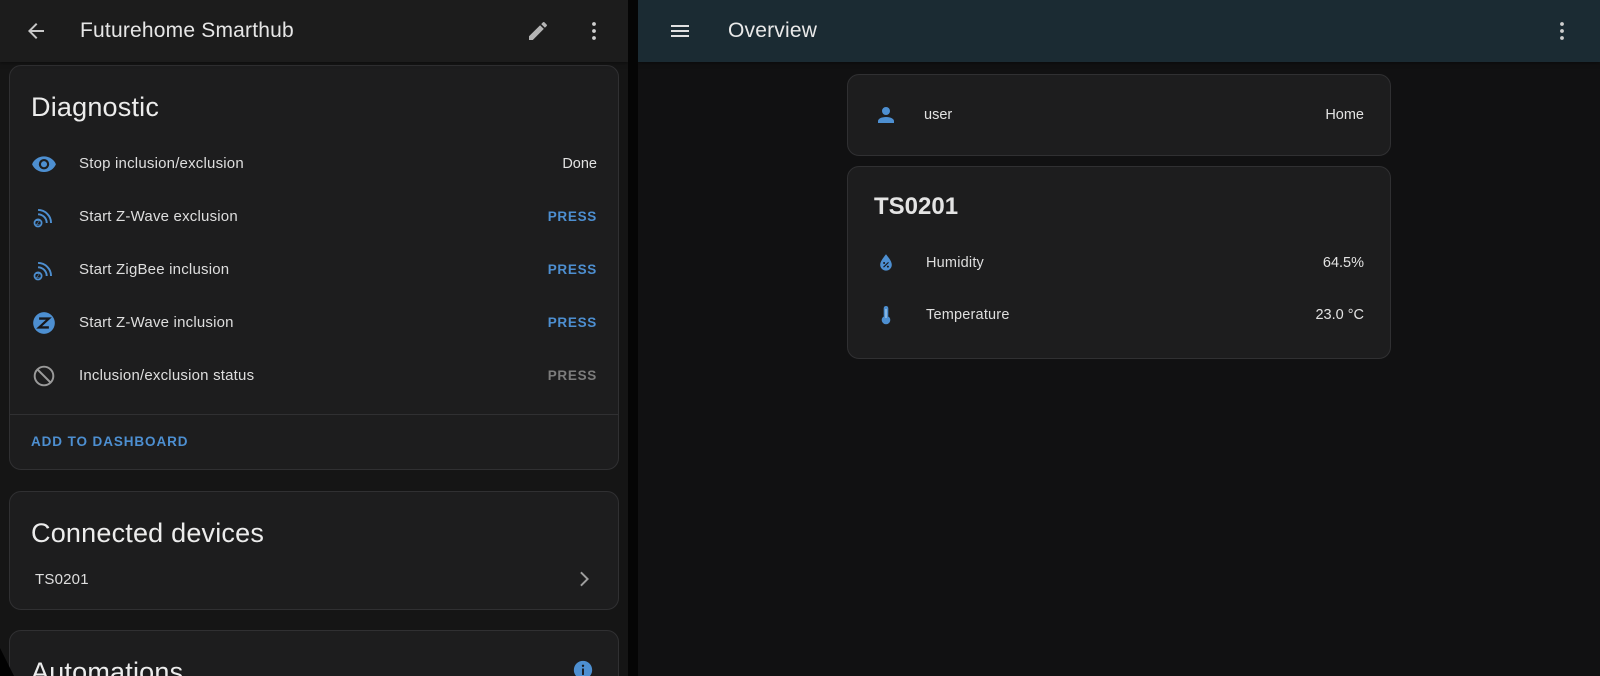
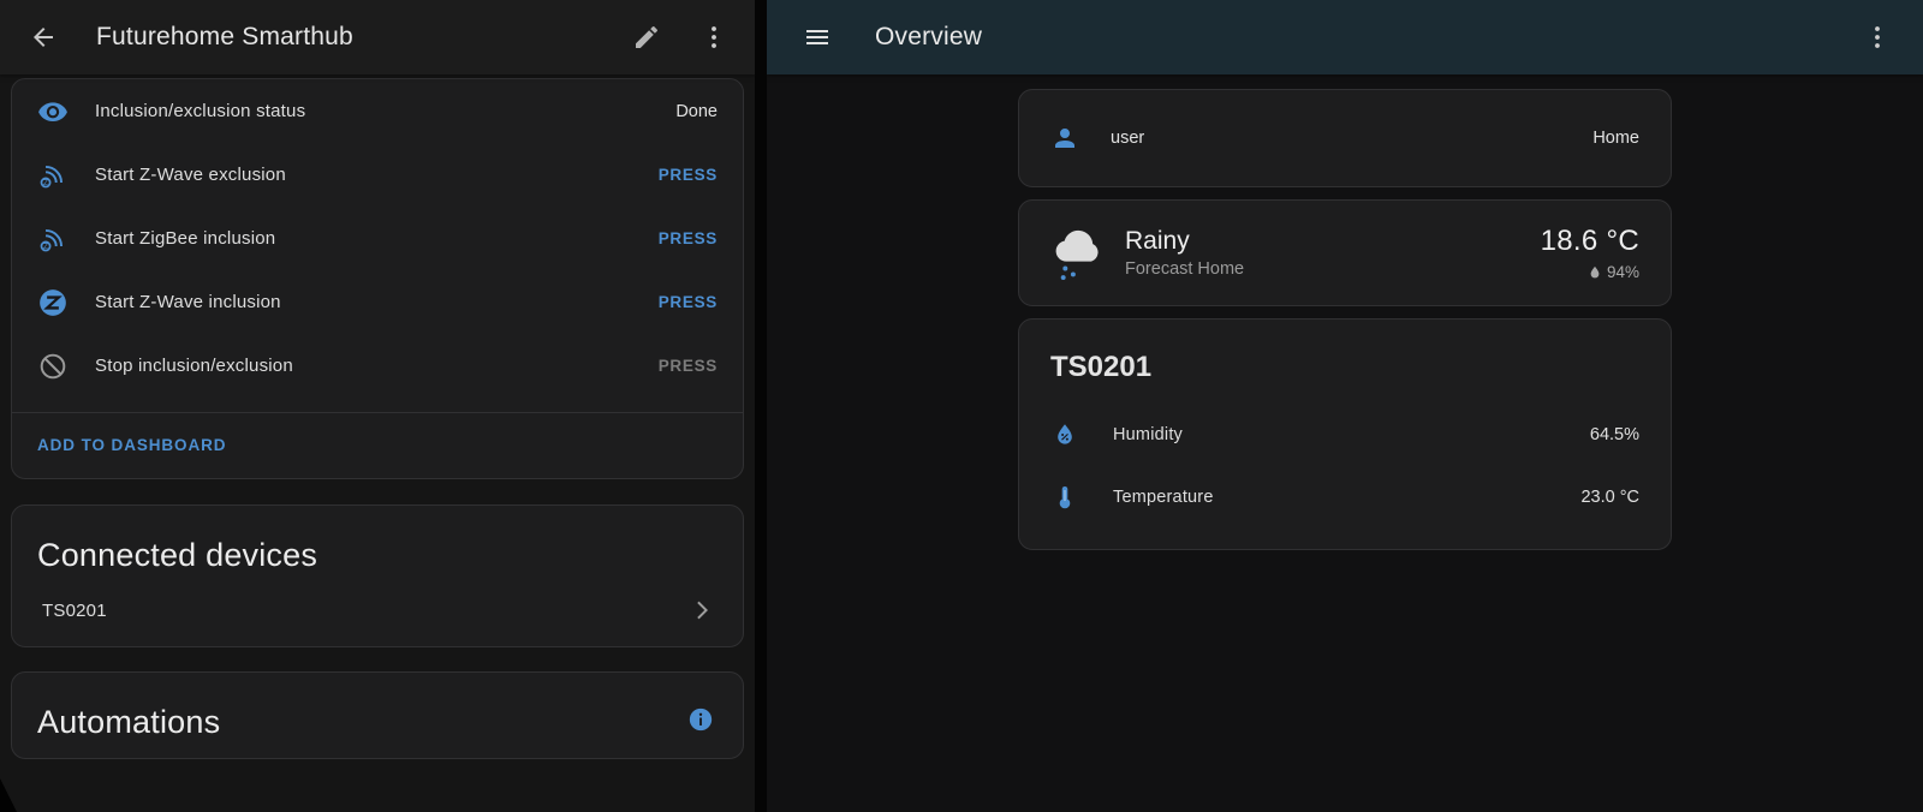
  Futurehome Smarthub
- Diagnostic
- Stop inclusion/exclusion
+ Inclusion/exclusion status
  Done
  Start Z-Wave exclusion
  PRESS
  Start ZigBee inclusion
  PRESS
  Start Z-Wave inclusion
  PRESS
- Inclusion/exclusion status
+ Stop inclusion/exclusion
  PRESS
  ADD TO DASHBOARD
  Connected devices
  TS0201
  Automations
  Overview
  user
  Home
+ Rainy
+ Forecast Home
+ 18.6 °C
+ 94%
  TS0201
  Humidity
  64.5%
  Temperature
  23.0 °C
